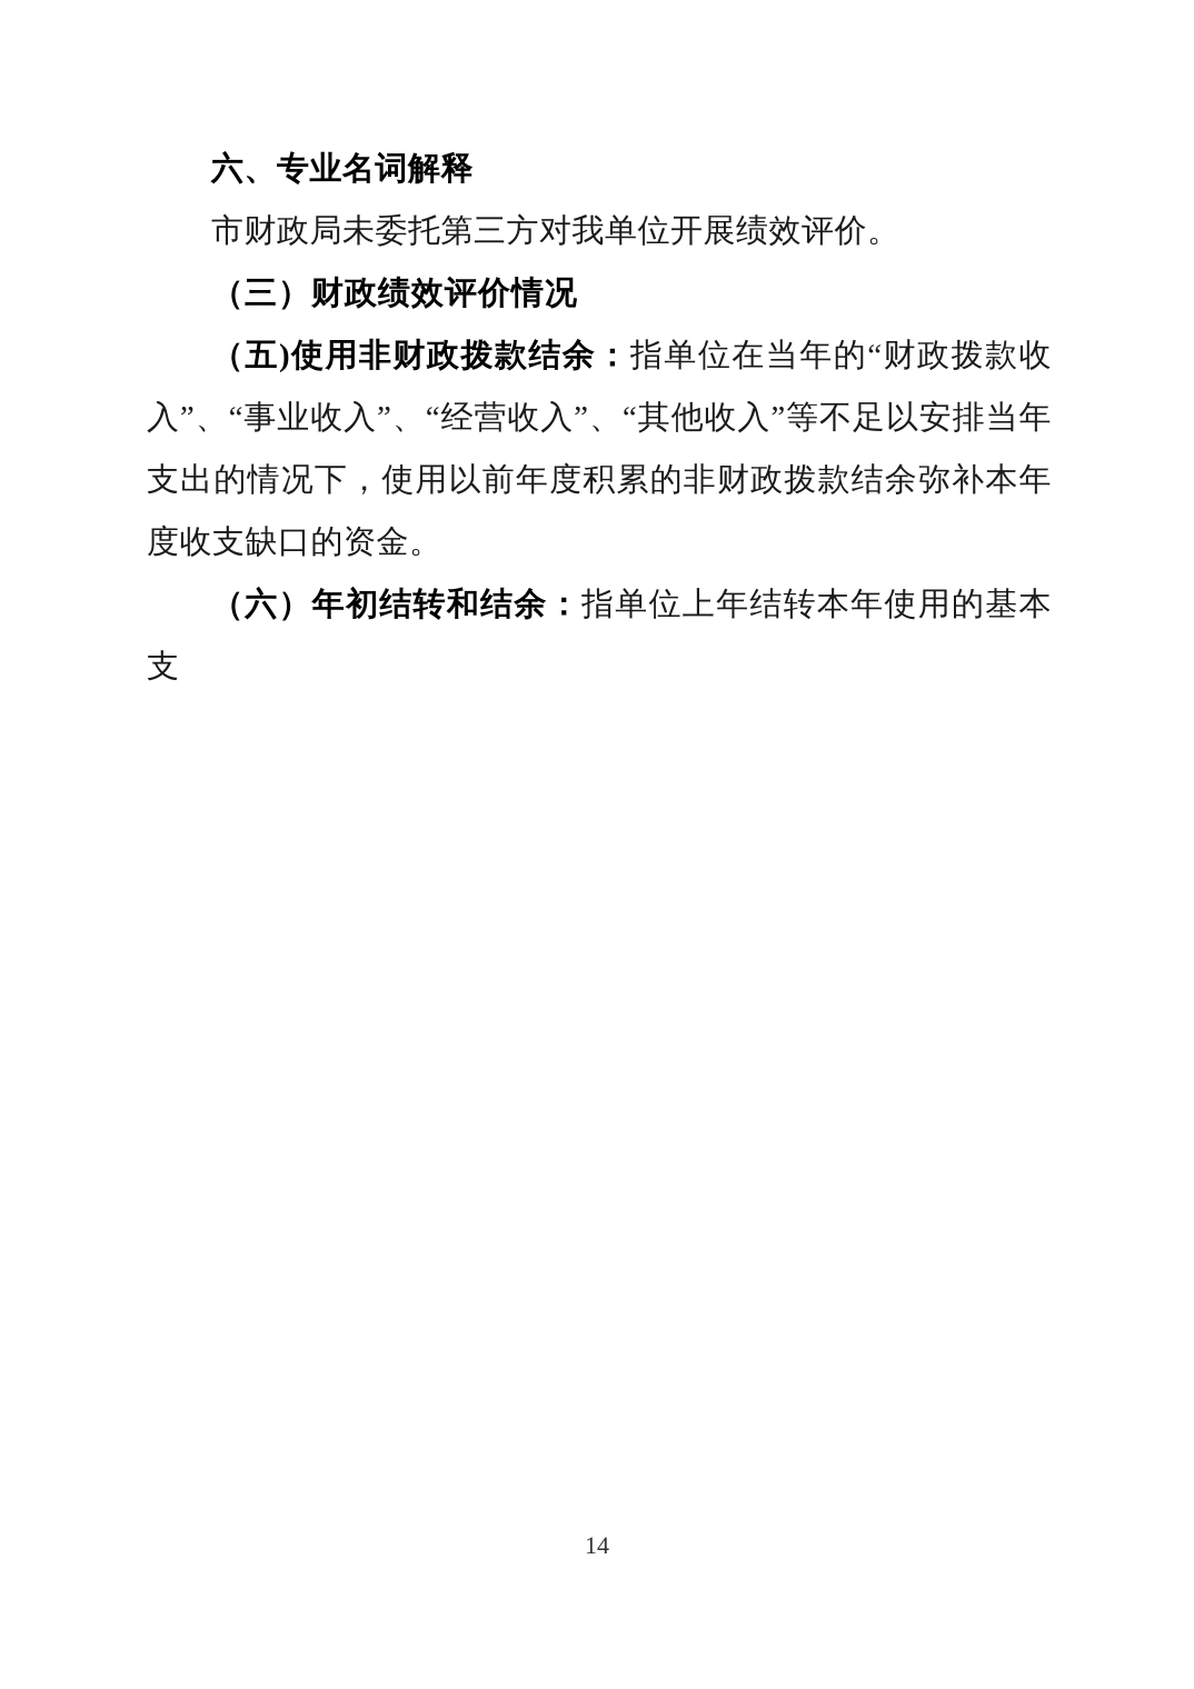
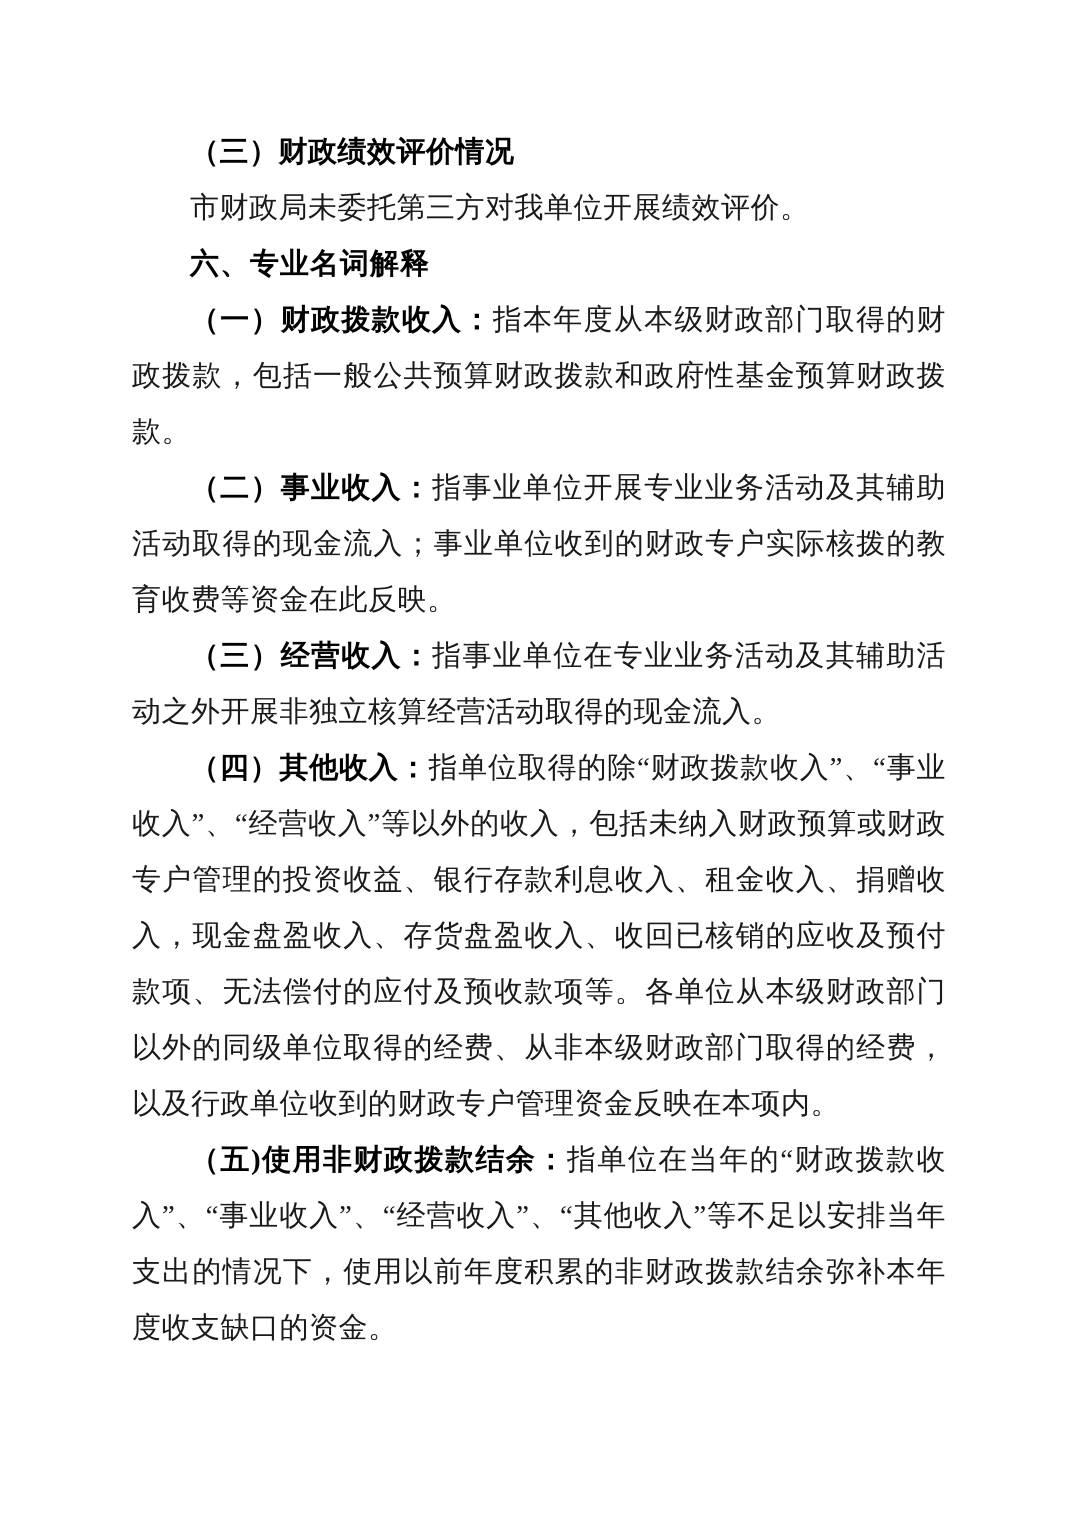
- 六、专业名词解释
+ （三）财政绩效评价情况
  市财政局未委托第三方对我单位开展绩效评价。
- （三）财政绩效评价情况
+ 六、专业名词解释
+ （一）财政拨款收入：指本年度从本级财政部门取得的财政拨款，包括一般公共预算财政拨款和政府性基金预算财政拨款。
+ （二）事业收入：指事业单位开展专业业务活动及其辅助活动取得的现金流入；事业单位收到的财政专户实际核拨的教育收费等资金在此反映。
+ （三）经营收入：指事业单位在专业业务活动及其辅助活动之外开展非独立核算经营活动取得的现金流入。
+ （四）其他收入：指单位取得的除“财政拨款收入”、“事业收入”、“经营收入”等以外的收入，包括未纳入财政预算或财政专户管理的投资收益、银行存款利息收入、租金收入、捐赠收入，现金盘盈收入、存货盘盈收入、收回已核销的应收及预付款项、无法偿付的应付及预收款项等。各单位从本级财政部门以外的同级单位取得的经费、从非本级财政部门取得的经费，以及行政单位收到的财政专户管理资金反映在本项内。
  （五)使用非财政拨款结余：指单位在当年的“财政拨款收入”、“事业收入”、“经营收入”、“其他收入”等不足以安排当年支出的情况下，使用以前年度积累的非财政拨款结余弥补本年度收支缺口的资金。
- （六）年初结转和结余：指单位上年结转本年使用的基本支
- 14
